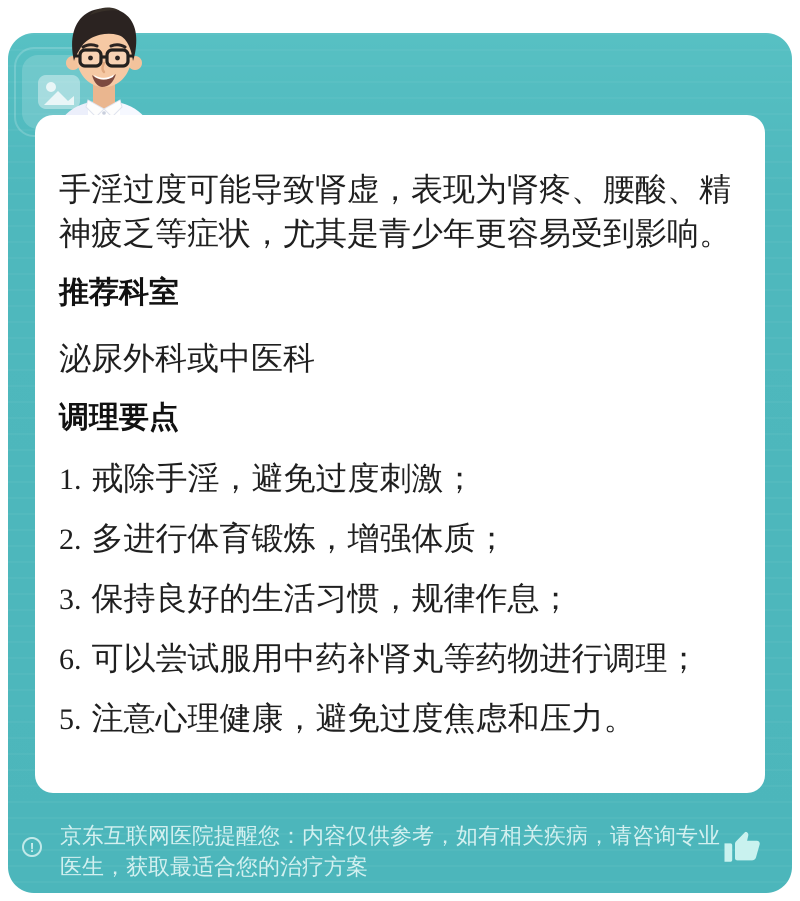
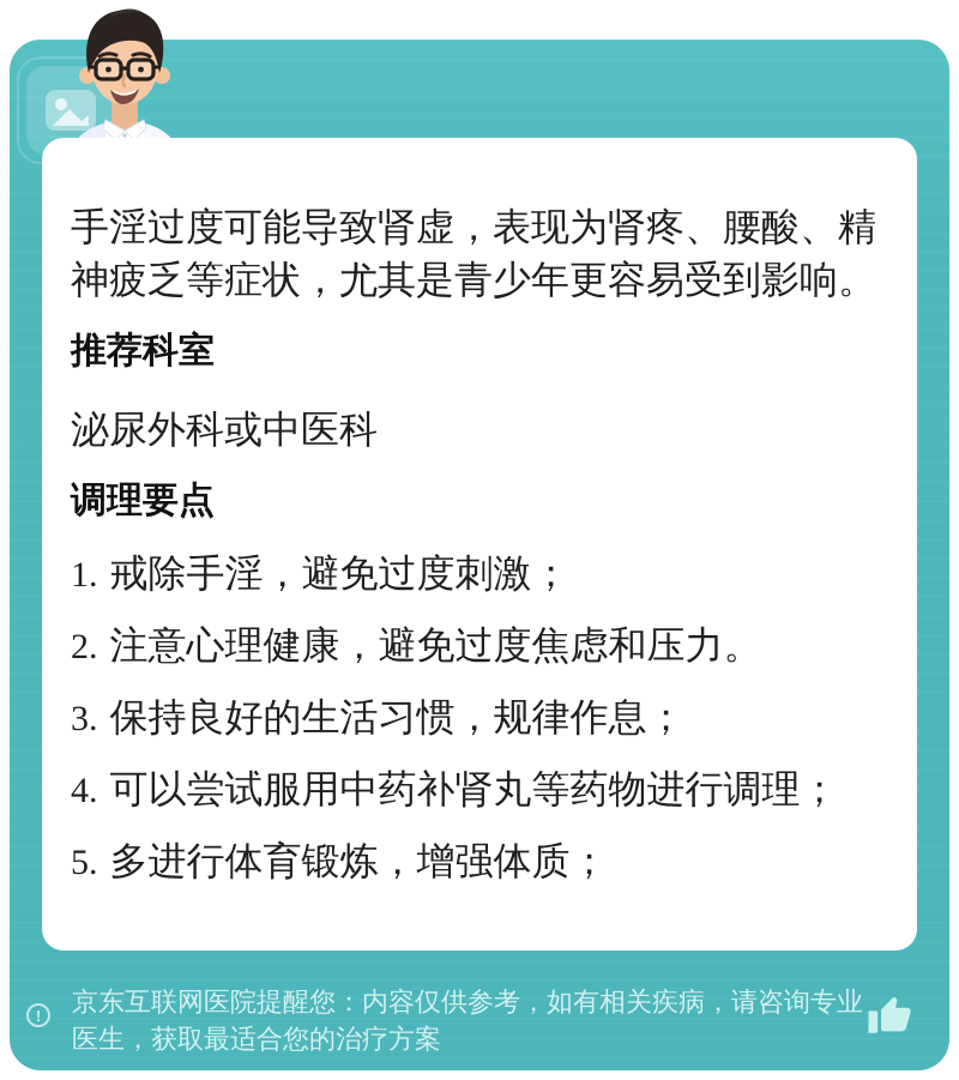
  手淫过度可能导致肾虚，表现为肾疼、腰酸、精神疲乏等症状，尤其是青少年更容易受到影响。
  推荐科室
  泌尿外科或中医科
  调理要点
  1. 戒除手淫，避免过度刺激；
- 2. 多进行体育锻炼，增强体质；
+ 2. 注意心理健康，避免过度焦虑和压力。
  3. 保持良好的生活习惯，规律作息；
- 6. 可以尝试服用中药补肾丸等药物进行调理；
+ 4. 可以尝试服用中药补肾丸等药物进行调理；
- 5. 注意心理健康，避免过度焦虑和压力。
+ 5. 多进行体育锻炼，增强体质；
  !
  京东互联网医院提醒您：内容仅供参考，如有相关疾病，请咨询专业医生，获取最适合您的治疗方案
